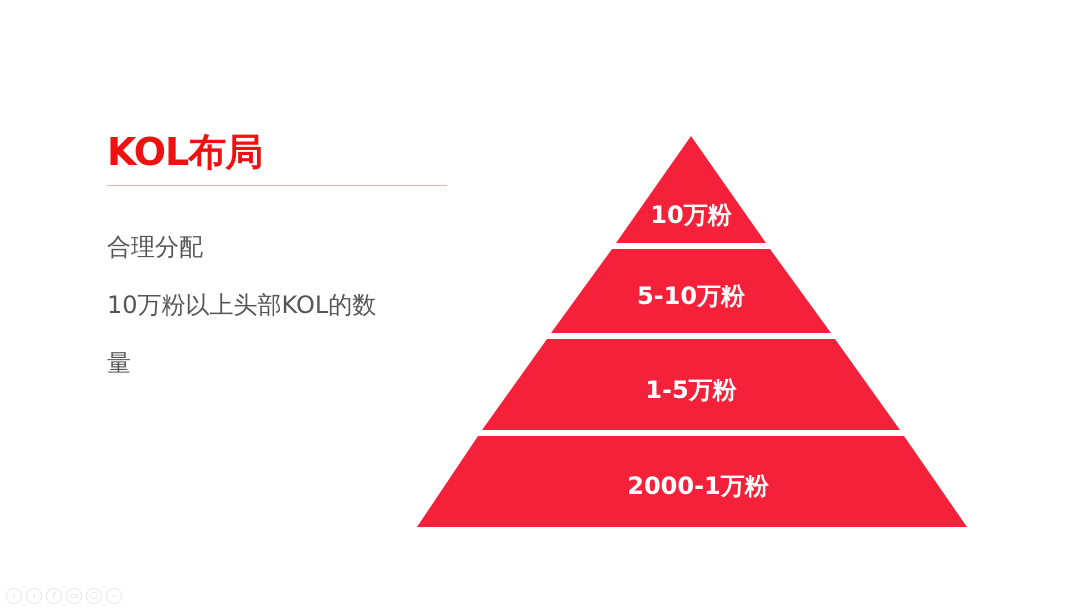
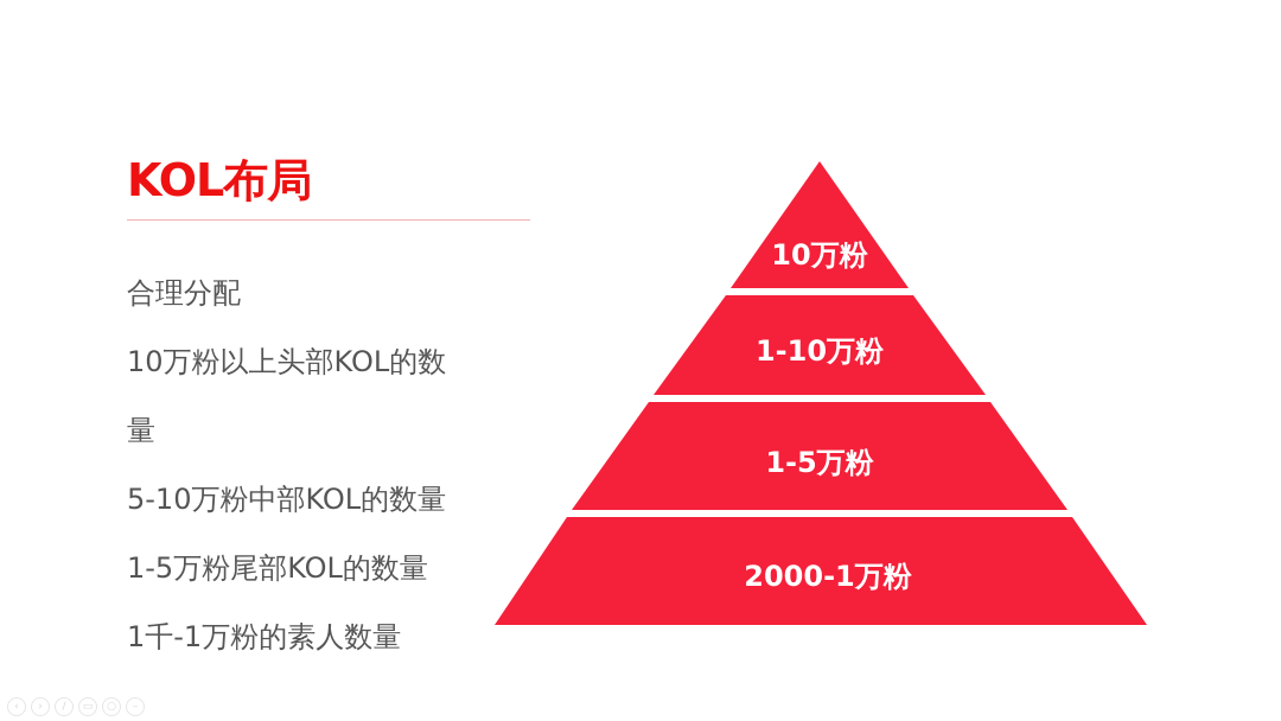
  KOL布局
  合理分配
  10万粉以上头部KOL的数
  量
+ 5-10万粉中部KOL的数量
+ 1-5万粉尾部KOL的数量
+ 1千-1万粉的素人数量
  10万粉
- 5-10万粉
+ 1-10万粉
  1-5万粉
  2000-1万粉
  ‹
  ›
  /
  ▭
  ○
